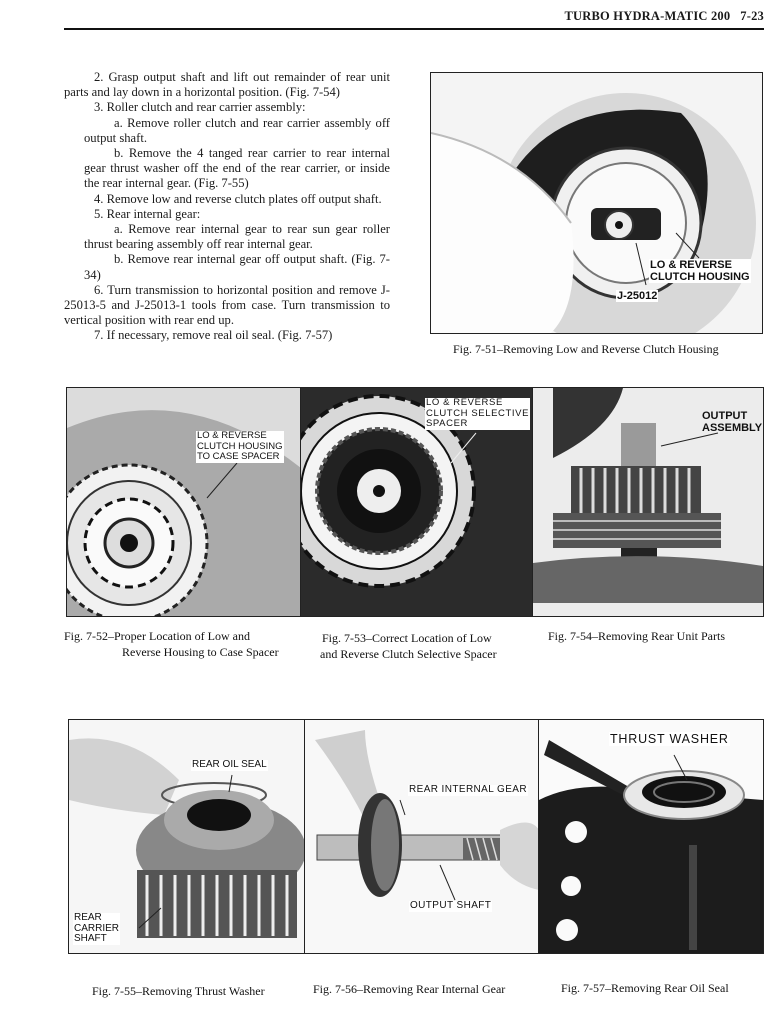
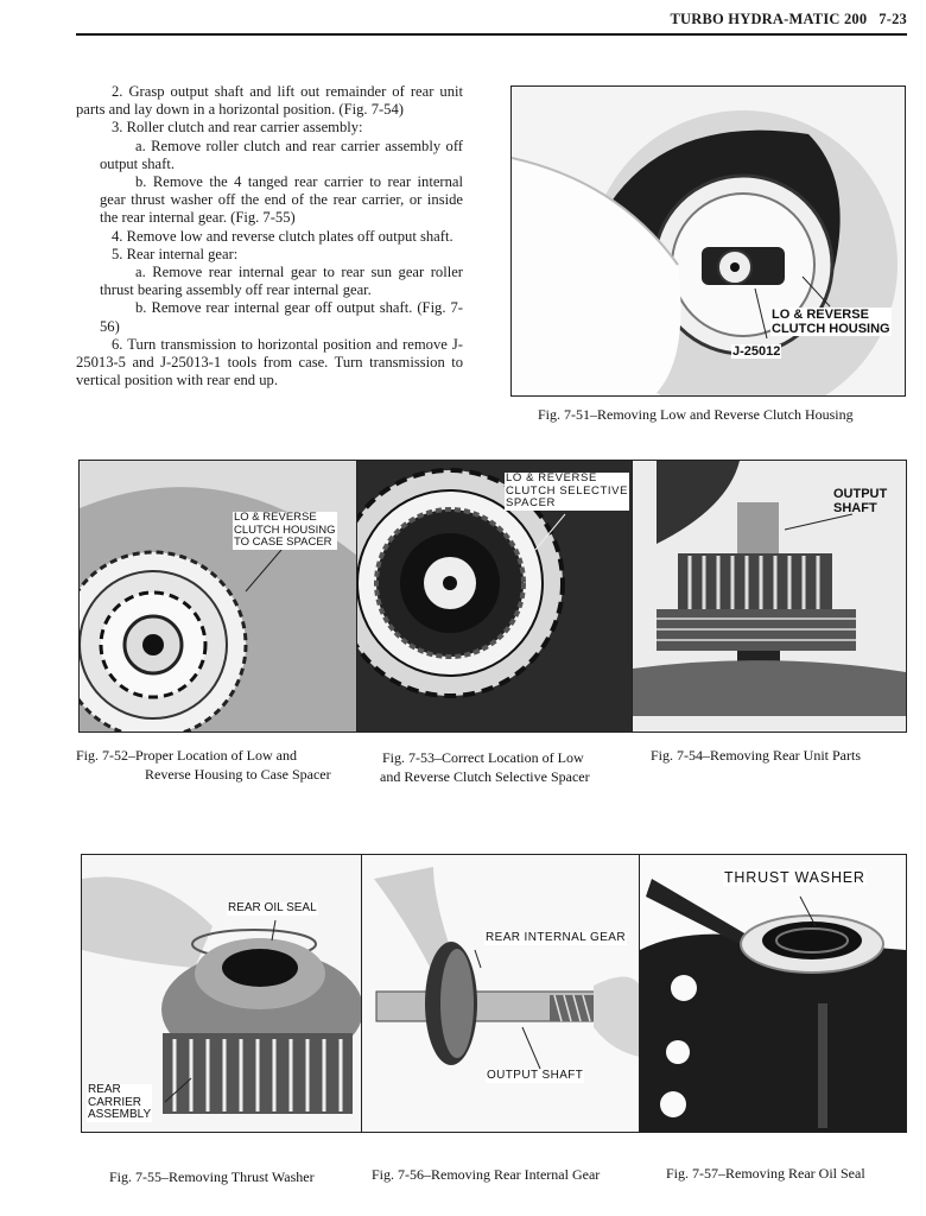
  TURBO HYDRA-MATIC 200 7-23
  2. Grasp output shaft and lift out remainder of rear unit parts and lay down in a horizontal position. (Fig. 7-54)
  3. Roller clutch and rear carrier assembly:
  a. Remove roller clutch and rear carrier assembly off output shaft.
  b. Remove the 4 tanged rear carrier to rear internal gear thrust washer off the end of the rear carrier, or inside the rear internal gear. (Fig. 7-55)
  4. Remove low and reverse clutch plates off output shaft.
  5. Rear internal gear:
  a. Remove rear internal gear to rear sun gear roller thrust bearing assembly off rear internal gear.
- b. Remove rear internal gear off output shaft. (Fig. 7-34)
+ b. Remove rear internal gear off output shaft. (Fig. 7-56)
  6. Turn transmission to horizontal position and remove J-25013-5 and J-25013-1 tools from case. Turn transmission to vertical position with rear end up.
- 7. If necessary, remove real oil seal. (Fig. 7-57)
  LO & REVERSE
  CLUTCH HOUSING
  J-25012
  Fig. 7-51–Removing Low and Reverse Clutch Housing
  LO & REVERSE
  CLUTCH HOUSING
  TO CASE SPACER
  LO & REVERSE
  CLUTCH SELECTIVE
  SPACER
  OUTPUT
- ASSEMBLY
+ SHAFT
  Fig. 7-52–Proper Location of Low and
  Reverse Housing to Case Spacer
  Fig. 7-53–Correct Location of Low
  and Reverse Clutch Selective Spacer
  Fig. 7-54–Removing Rear Unit Parts
  REAR OIL SEAL
  REAR
  CARRIER
- SHAFT
+ ASSEMBLY
  REAR INTERNAL GEAR
  OUTPUT SHAFT
  THRUST WASHER
  Fig. 7-55–Removing Thrust Washer
  Fig. 7-56–Removing Rear Internal Gear
  Fig. 7-57–Removing Rear Oil Seal
